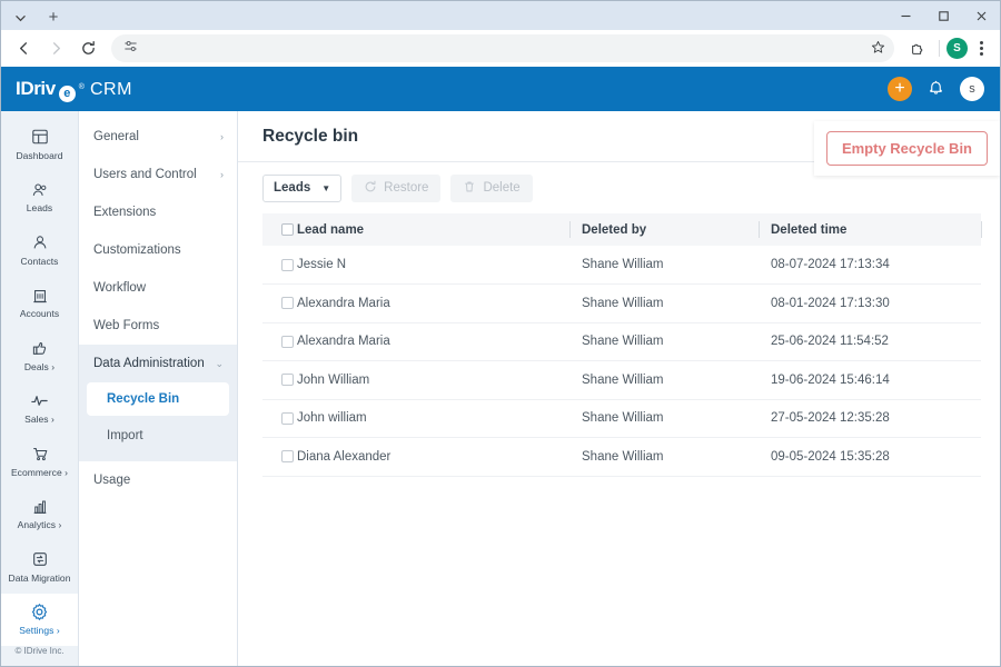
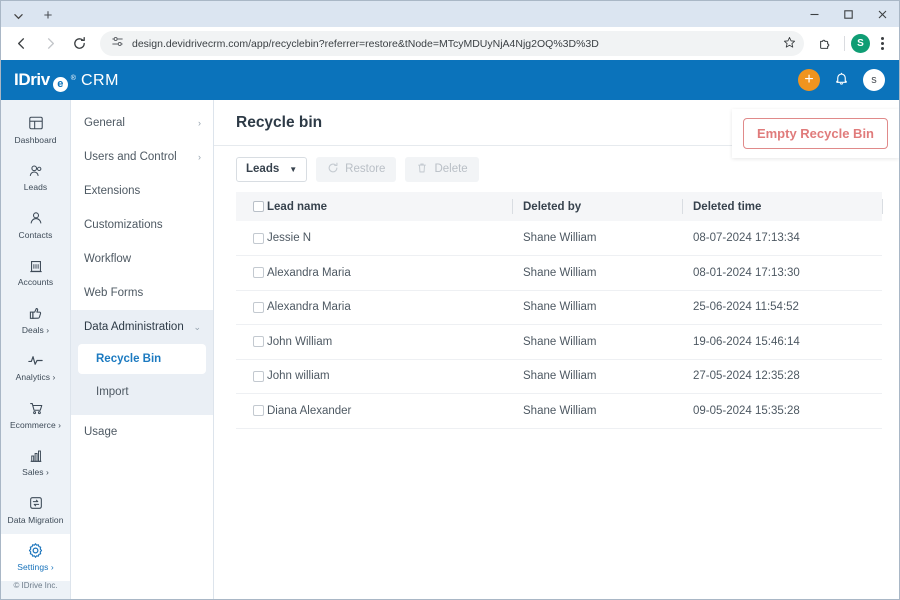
  +
+ design.devidrivecrm.com/app/recyclebin?referrer=restore&tNode=MTcyMDUyNjA4Njg2OQ%3D%3D
  S
  IDriv
  e
  CRM
  +
  s
  Dashboard
  Leads
  Contacts
  Accounts
  Deals ›
- Sales ›
+ Analytics ›
  Ecommerce ›
- Analytics ›
+ Sales ›
  Data Migration
  Settings ›
  © IDrive Inc.
  General
  ›
  Users and Control
  ›
  Extensions
  Customizations
  Workflow
  Web Forms
  Data Administration
  ⌄
  Recycle Bin
  Import
  Usage
  Empty Recycle Bin
  Recycle bin
  Leads
  ▼
  Restore
  Delete
  	Lead name	Deleted by	Deleted time
  	Jessie N	Shane William	08-07-2024 17:13:34
  	Alexandra Maria	Shane William	08-01-2024 17:13:30
  	Alexandra Maria	Shane William	25-06-2024 11:54:52
  	John William	Shane William	19-06-2024 15:46:14
  	John william	Shane William	27-05-2024 12:35:28
  	Diana Alexander	Shane William	09-05-2024 15:35:28
